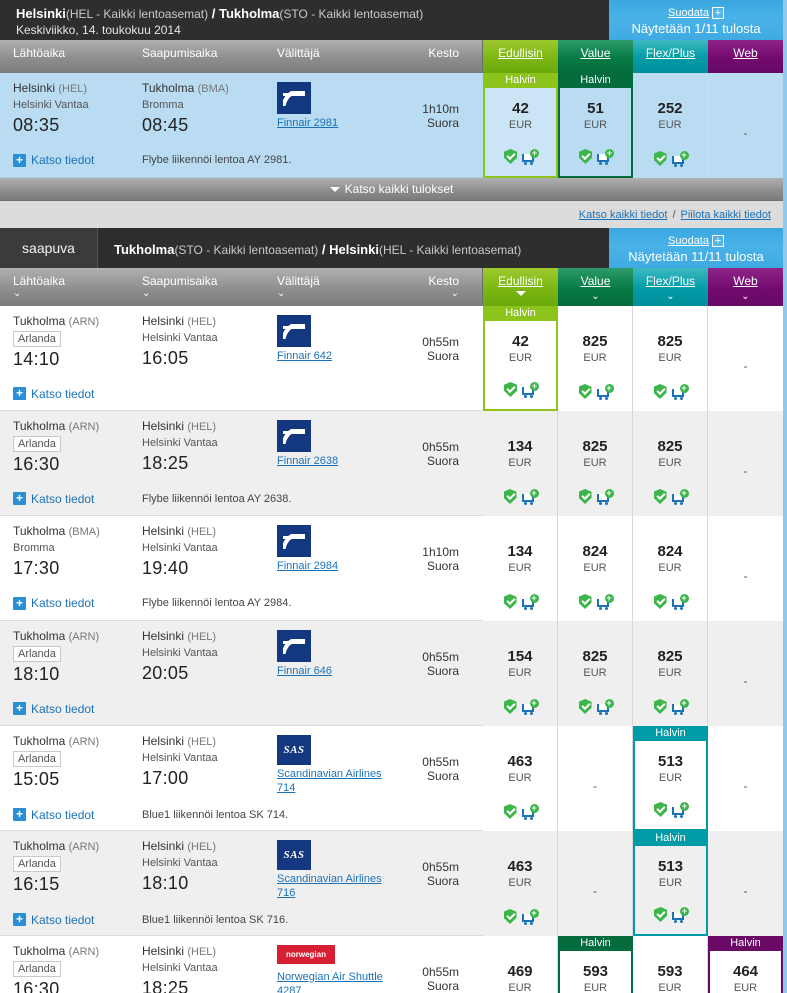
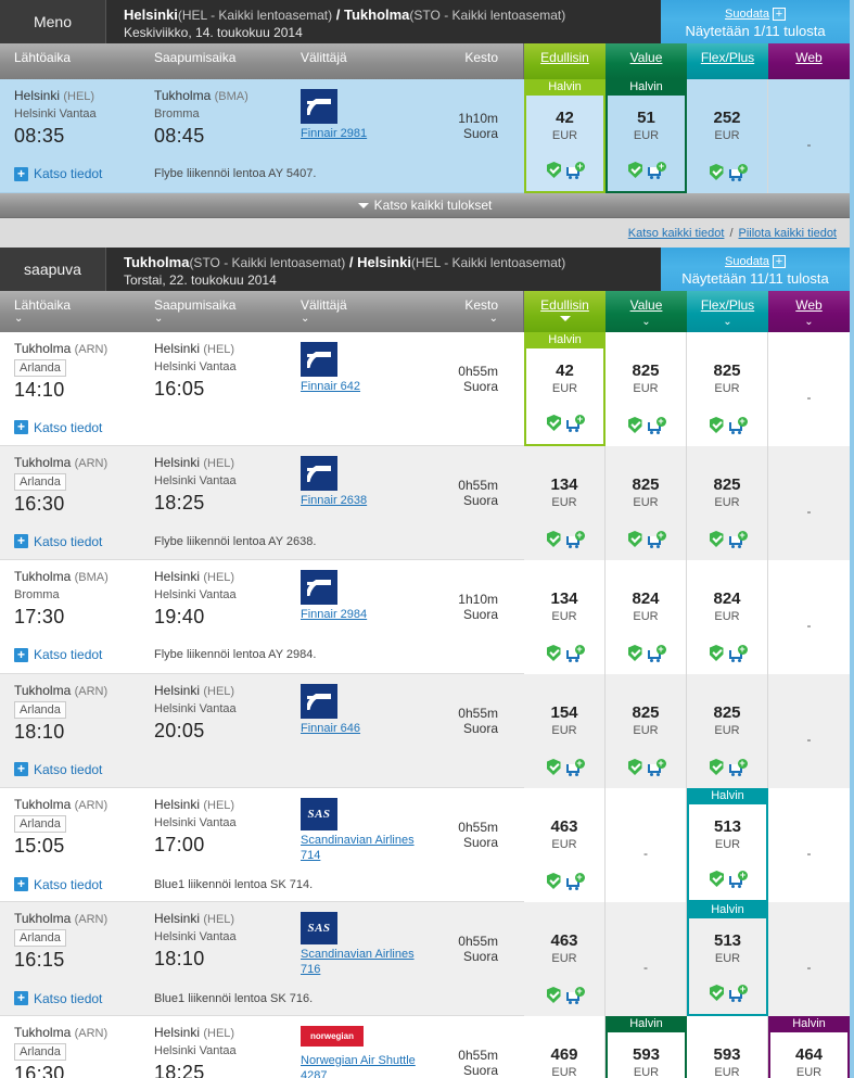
+ Meno
  Helsinki(HEL - Kaikki lentoasemat) / Tukholma(STO - Kaikki lentoasemat)
  Keskiviikko, 14. toukokuu 2014
  Suodata
  +
  Näytetään 1/11 tulosta
  Lähtöaika
  Saapumisaika
  Välittäjä
  Kesto
  Edullisin
  Value
  Flex/Plus
  Web
  Helsinki (HEL)
  Helsinki Vantaa
  08:35
  Tukholma (BMA)
  Bromma
  08:45
  Finnair 2981
  1h10m
  Suora
  +
  Katso tiedot
- Flybe liikennöi lentoa AY 2981.
+ Flybe liikennöi lentoa AY 5407.
  Halvin
  42
  EUR
  +
  Halvin
  51
  EUR
  +
  252
  EUR
  +
  -
  Katso kaikki tulokset
  Katso kaikki tiedot
  /
  Piilota kaikki tiedot
  saapuva
  Tukholma(STO - Kaikki lentoasemat) / Helsinki(HEL - Kaikki lentoasemat)
+ Torstai, 22. toukokuu 2014
  Suodata
  +
  Näytetään 11/11 tulosta
  Lähtöaika
  ⌄
  Saapumisaika
  ⌄
  Välittäjä
  ⌄
  Kesto
  ⌄
  Edullisin
  Value
  ⌄
  Flex/Plus
  ⌄
  Web
  ⌄
  Tukholma (ARN)
  Arlanda
  14:10
  Helsinki (HEL)
  Helsinki Vantaa
  16:05
  Finnair 642
  0h55m
  Suora
  +
  Katso tiedot
  Halvin
  42
  EUR
  +
  825
  EUR
  +
  825
  EUR
  +
  -
  Tukholma (ARN)
  Arlanda
  16:30
  Helsinki (HEL)
  Helsinki Vantaa
  18:25
  Finnair 2638
  0h55m
  Suora
  +
  Katso tiedot
  Flybe liikennöi lentoa AY 2638.
  134
  EUR
  +
  825
  EUR
  +
  825
  EUR
  +
  -
  Tukholma (BMA)
  Bromma
  17:30
  Helsinki (HEL)
  Helsinki Vantaa
  19:40
  Finnair 2984
  1h10m
  Suora
  +
  Katso tiedot
  Flybe liikennöi lentoa AY 2984.
  134
  EUR
  +
  824
  EUR
  +
  824
  EUR
  +
  -
  Tukholma (ARN)
  Arlanda
  18:10
  Helsinki (HEL)
  Helsinki Vantaa
  20:05
  Finnair 646
  0h55m
  Suora
  +
  Katso tiedot
  154
  EUR
  +
  825
  EUR
  +
  825
  EUR
  +
  -
  Tukholma (ARN)
  Arlanda
  15:05
  Helsinki (HEL)
  Helsinki Vantaa
  17:00
  SAS
  Scandinavian Airlines 714
  0h55m
  Suora
  +
  Katso tiedot
  Blue1 liikennöi lentoa SK 714.
  463
  EUR
  +
  -
  Halvin
  513
  EUR
  +
  -
  Tukholma (ARN)
  Arlanda
  16:15
  Helsinki (HEL)
  Helsinki Vantaa
  18:10
  SAS
  Scandinavian Airlines 716
  0h55m
  Suora
  +
  Katso tiedot
  Blue1 liikennöi lentoa SK 716.
  463
  EUR
  +
  -
  Halvin
  513
  EUR
  +
  -
  Tukholma (ARN)
  Arlanda
  16:30
  Helsinki (HEL)
  Helsinki Vantaa
  18:25
  norwegian
  Norwegian Air Shuttle 4287
  0h55m
  Suora
  469
  EUR
  Halvin
  593
  EUR
  593
  EUR
  Halvin
  464
  EUR
